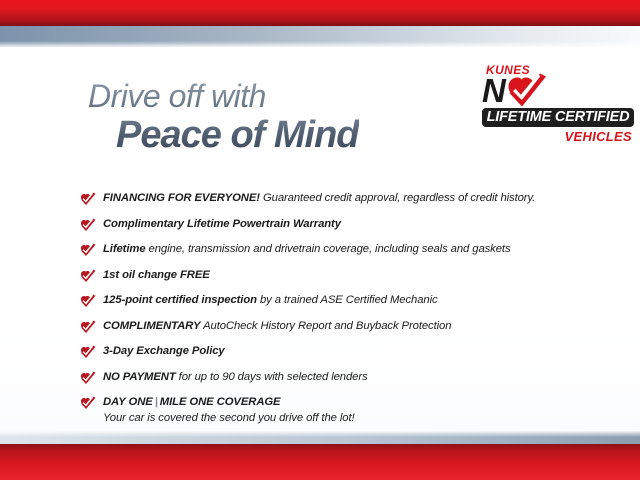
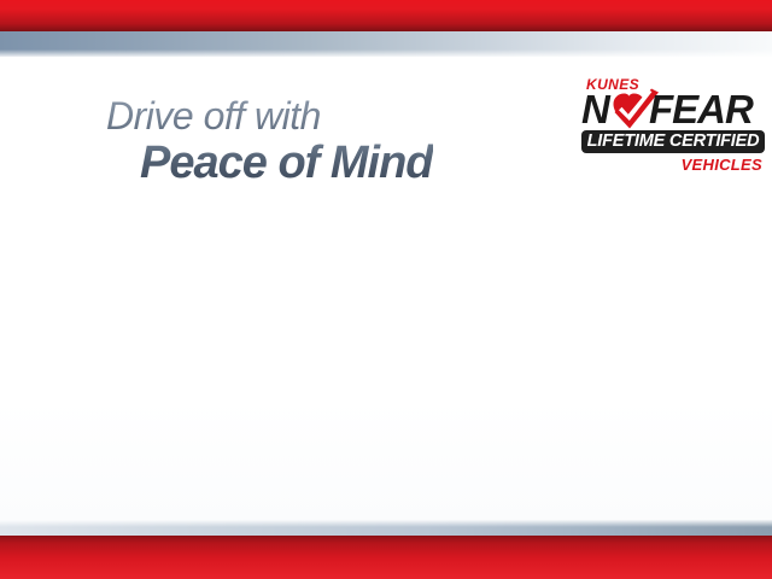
  Drive off with
  Peace of Mind
  KUNES
  N
+ FEAR
  LIFETIME CERTIFIED
  VEHICLES
- FINANCING FOR EVERYONE! Guaranteed credit approval, regardless of credit history.
- Complimentary Lifetime Powertrain Warranty
- Lifetime engine, transmission and drivetrain coverage, including seals and gaskets
- 1st oil change FREE
- 125-point certified inspection by a trained ASE Certified Mechanic
- COMPLIMENTARY AutoCheck History Report and Buyback Protection
- 3-Day Exchange Policy
- NO PAYMENT for up to 90 days with selected lenders
- DAY ONE | MILE ONE COVERAGE
- Your car is covered the second you drive off the lot!
